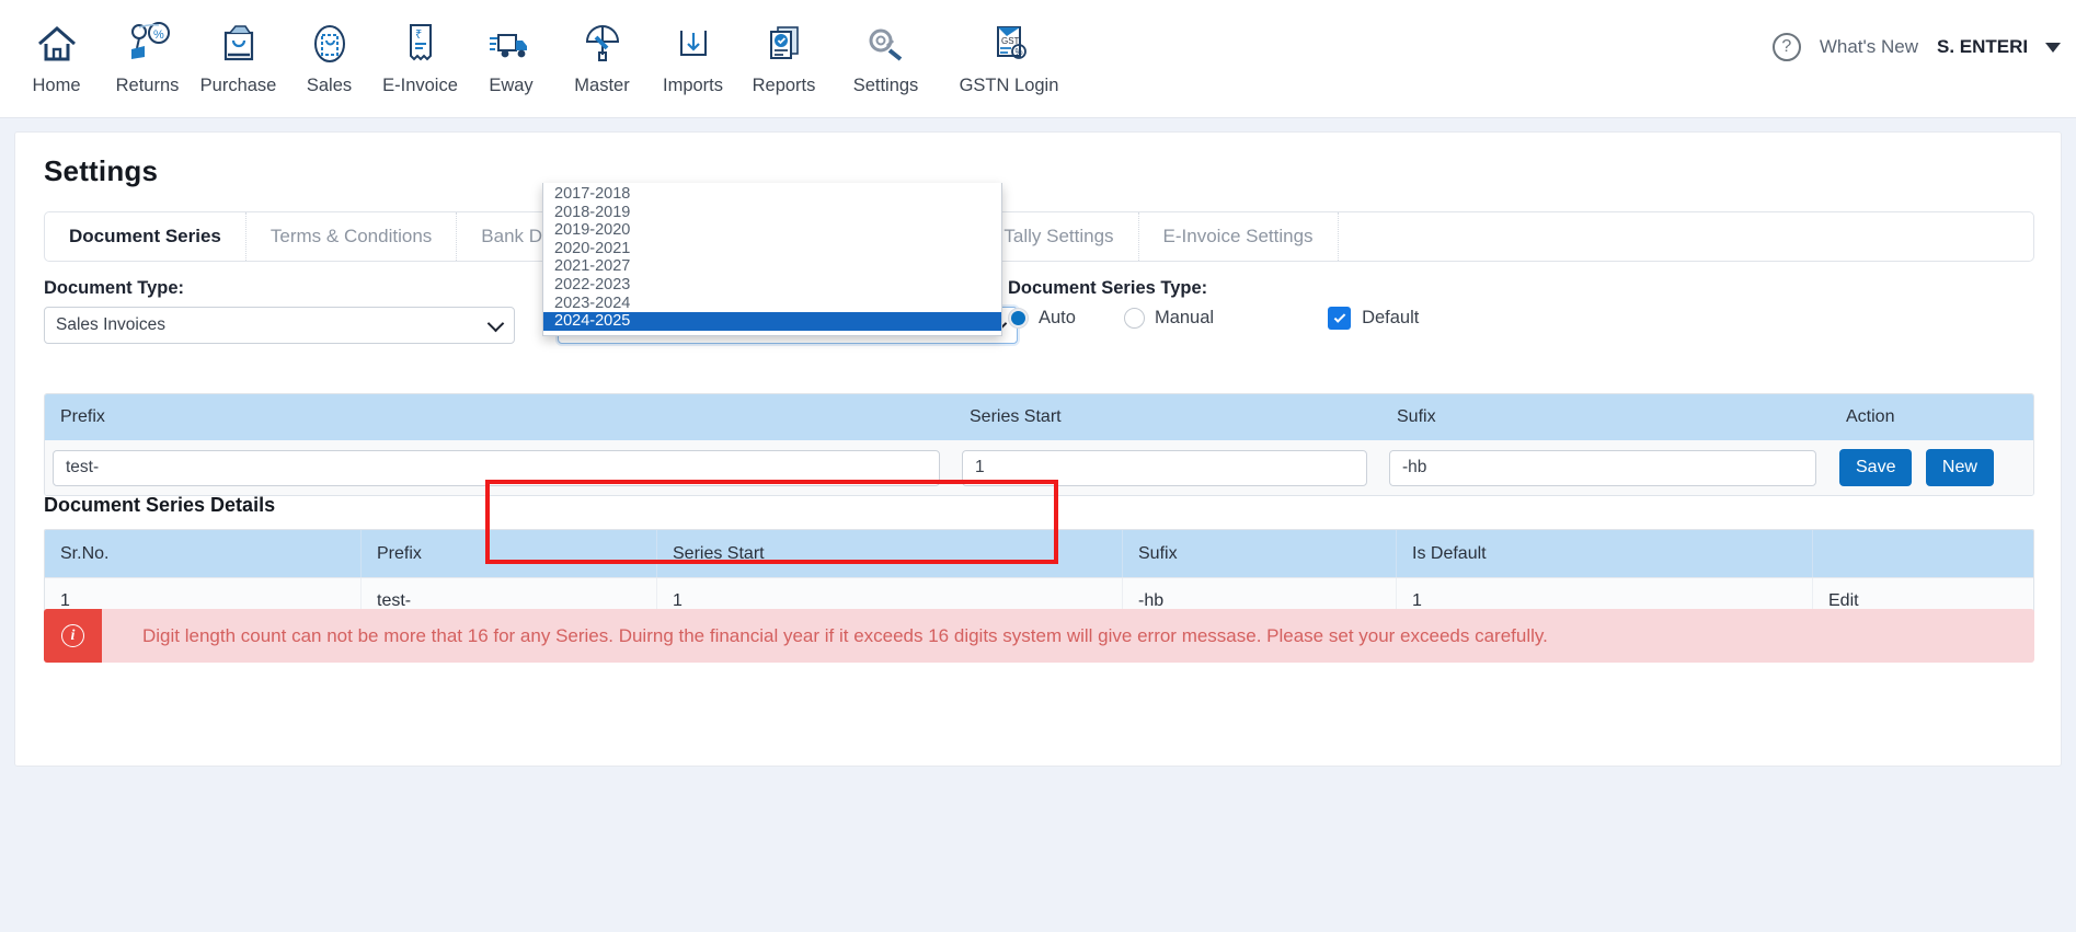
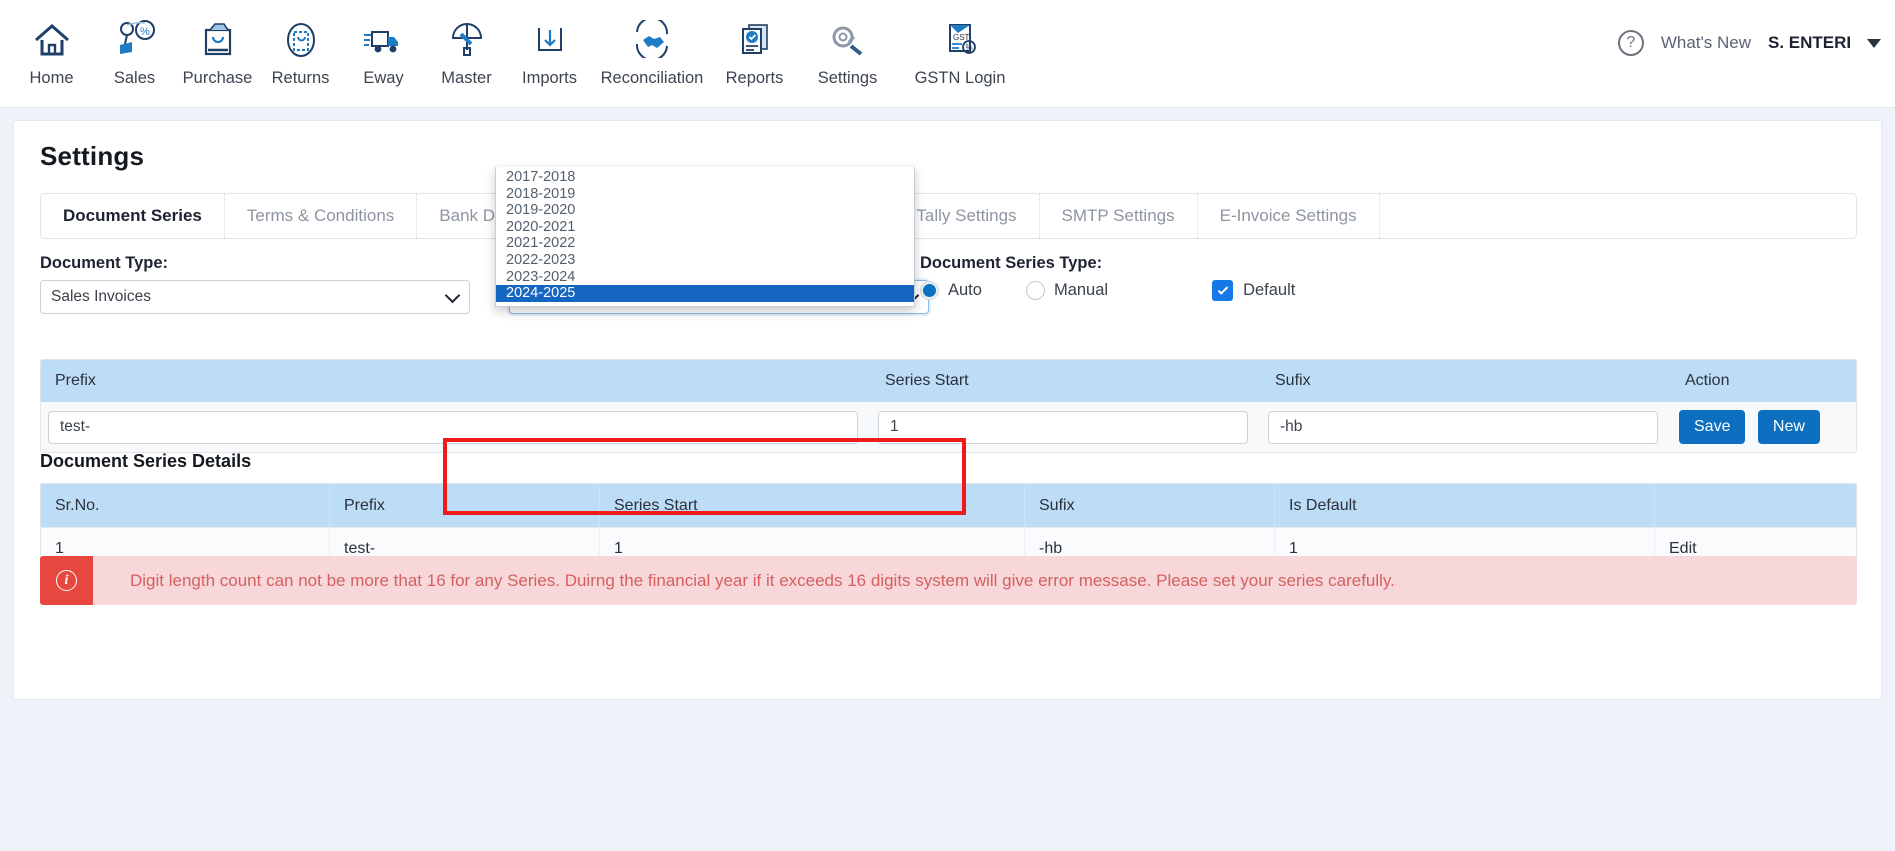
  Home
  %
- Returns
+ Sales
  Purchase
- Sales
+ Returns
- ₹
- E-Invoice
  Eway
  Master
  Imports
+ Reconciliation
  Reports
  Settings
  GST
  %
  GSTN Login
  ?
  What's New
  Settings
  Document Series
  Terms & Conditions
  Tally Settings
+ SMTP Settings
  E-Invoice Settings
  Document Type:
  Sales Invoices
  Document Series Type:
  Auto
  Manual
  Default
  Prefix
  Series Start
  Sufix
  Action
  test-
  1
  -hb
  Save New
  Document Series Details
  Sr.No.
  Prefix
  Series Start
  Sufix
  Is Default
  1
  test-
  1
  -hb
  1
  Edit
  i
- Digit length count can not be more that 16 for any Series. Duirng the financial year if it exceeds 16 digits system will give error messase. Please set your exceeds carefully.
+ Digit length count can not be more that 16 for any Series. Duirng the financial year if it exceeds 16 digits system will give error messase. Please set your series carefully.
  2017-2018
  2018-2019
  2019-2020
  2020-2021
- 2021-2027
+ 2021-2022
  2022-2023
  2023-2024
  2024-2025
